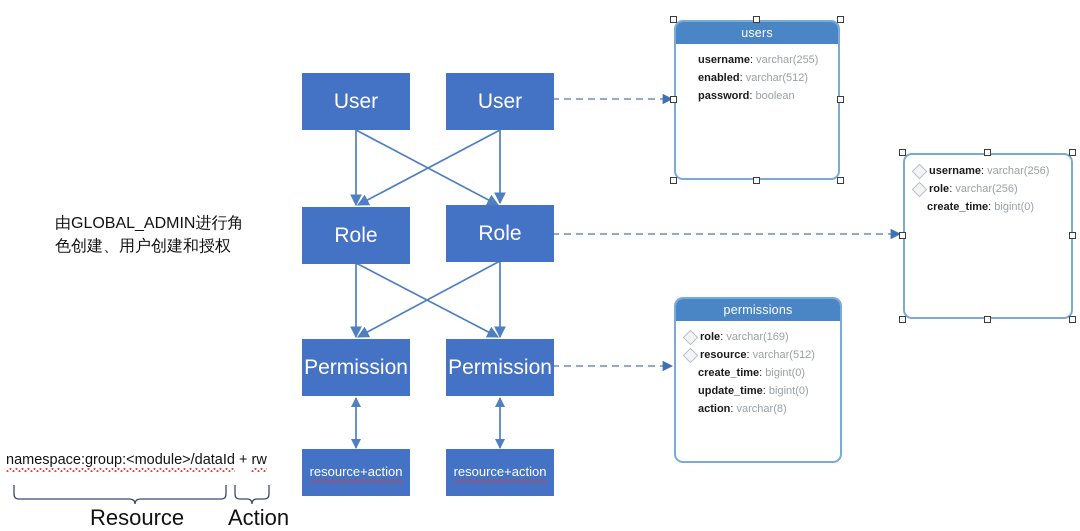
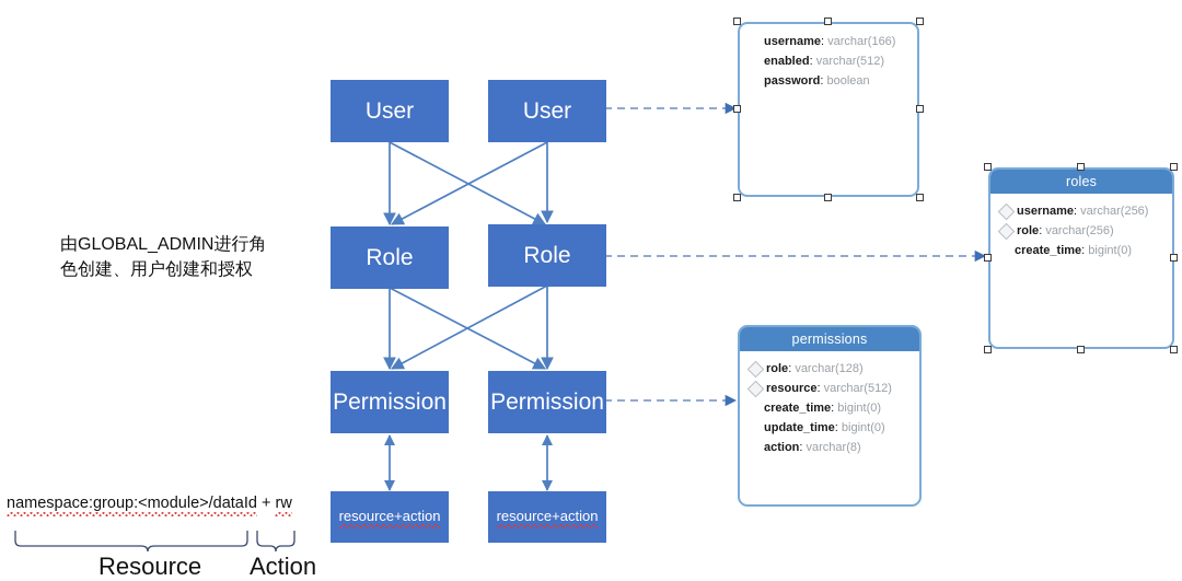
  User
  User
  Role
  Role
  Permission
  Permission
  resource+action
  resource+action
- users
  username
  :
- varchar(255)
+ varchar(166)
  enabled
  :
  varchar(512)
  password
  :
  boolean
+ roles
  username
  :
  varchar(256)
  role
  :
  varchar(256)
  create_time
  :
  bigint(0)
  permissions
  role
  :
- varchar(169)
+ varchar(128)
  resource
  :
  varchar(512)
  create_time
  :
  bigint(0)
  update_time
  :
  bigint(0)
  action
  :
  varchar(8)
  由GLOBAL_ADMIN进行角
  色创建、用户创建和授权
  namespace:group:<module>/dataId + rw
  Resource
  Action
